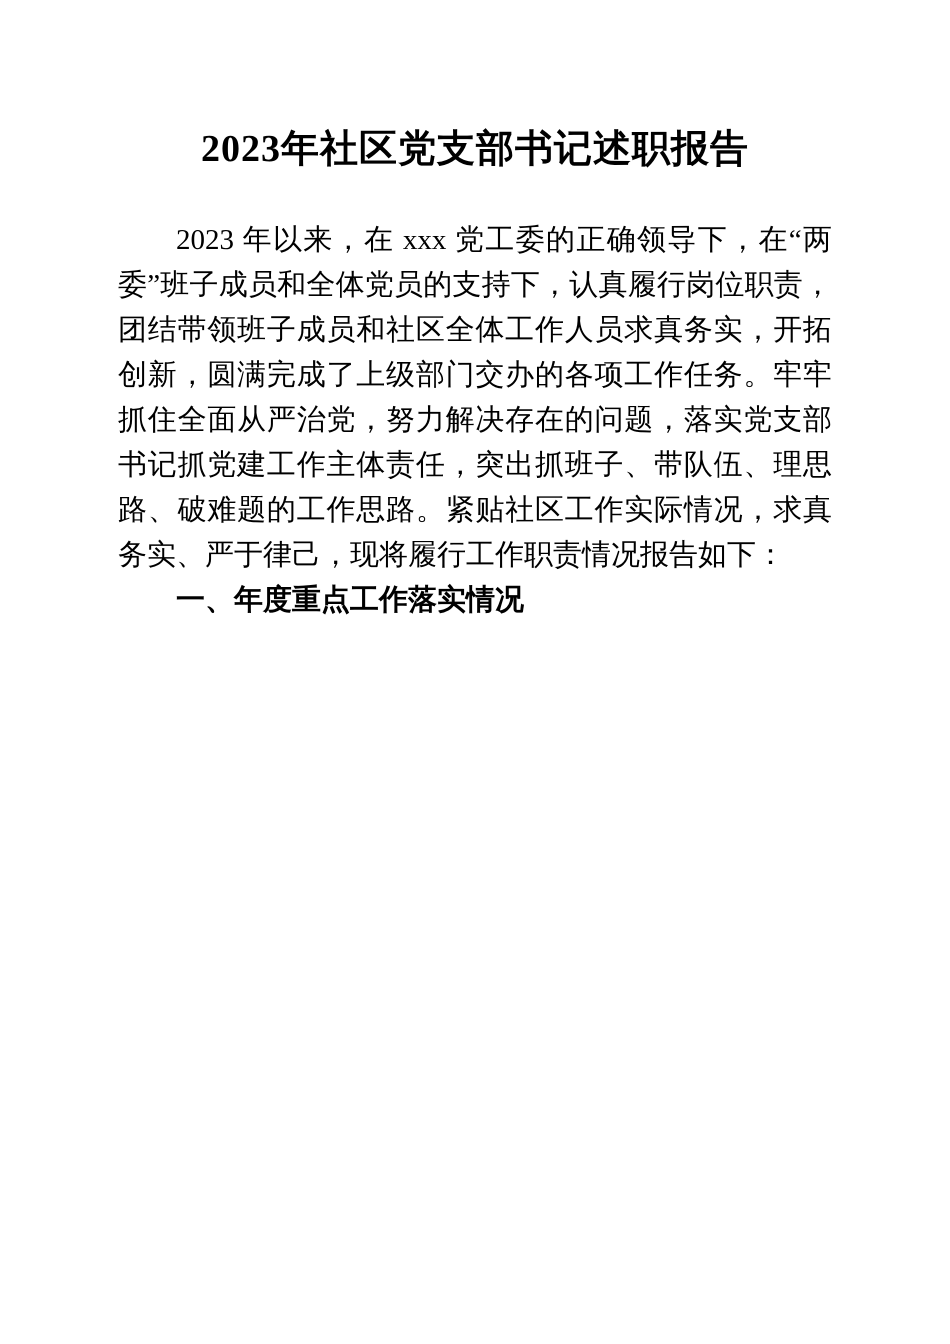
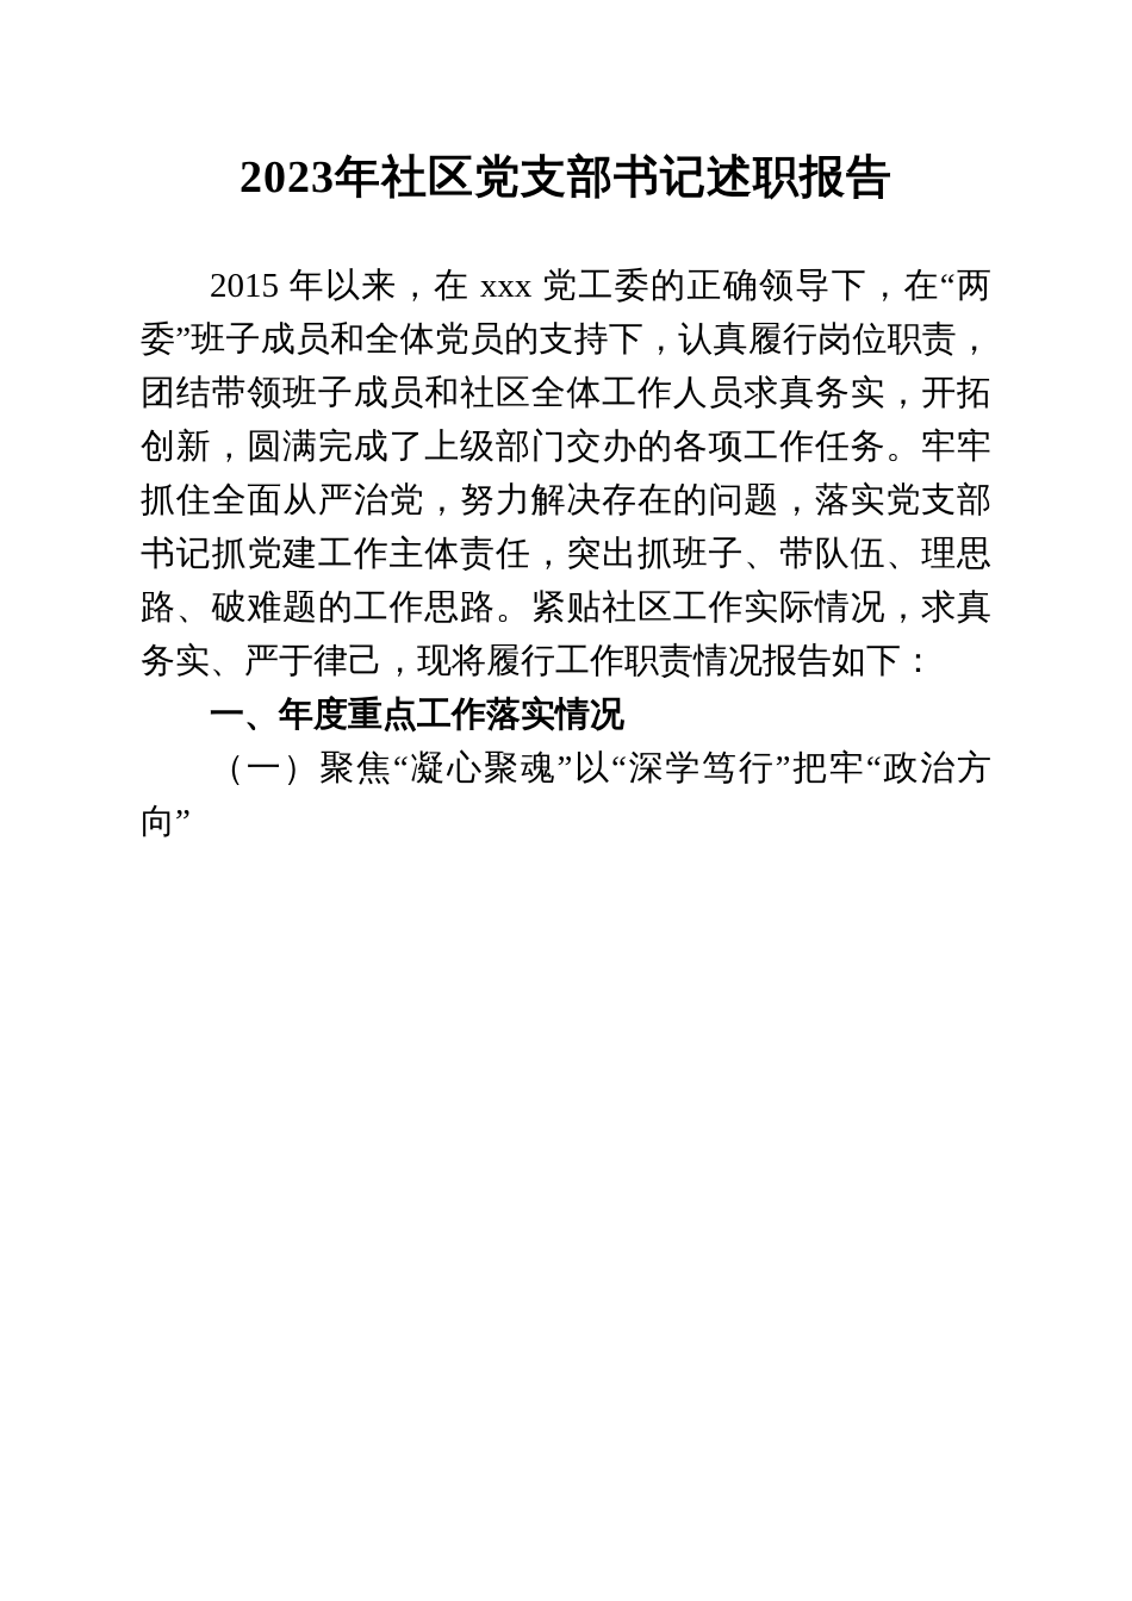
  2023年社区党支部书记述职报告
- 2023 年以来，在 xxx 党工委的正确领导下，在“两委”班子成员和全体党员的支持下，认真履行岗位职责，团结带领班子成员和社区全体工作人员求真务实，开拓创新，圆满完成了上级部门交办的各项工作任务。牢牢抓住全面从严治党，努力解决存在的问题，落实党支部书记抓党建工作主体责任，突出抓班子、带队伍、理思路、破难题的工作思路。紧贴社区工作实际情况，求真务实、严于律己，现将履行工作职责情况报告如下：
+ 2015 年以来，在 xxx 党工委的正确领导下，在“两委”班子成员和全体党员的支持下，认真履行岗位职责，团结带领班子成员和社区全体工作人员求真务实，开拓创新，圆满完成了上级部门交办的各项工作任务。牢牢抓住全面从严治党，努力解决存在的问题，落实党支部书记抓党建工作主体责任，突出抓班子、带队伍、理思路、破难题的工作思路。紧贴社区工作实际情况，求真务实、严于律己，现将履行工作职责情况报告如下：
  一、年度重点工作落实情况
+ （一）聚焦“凝心聚魂”以“深学笃行”把牢“政治方向”
